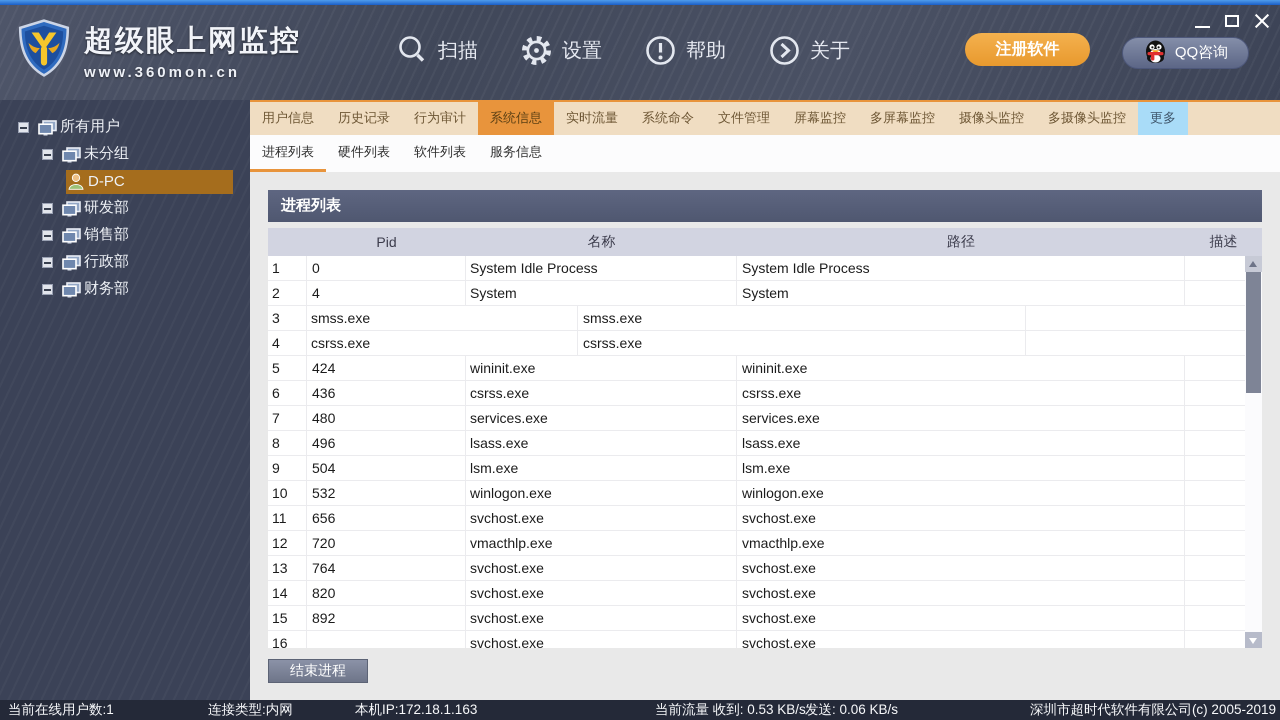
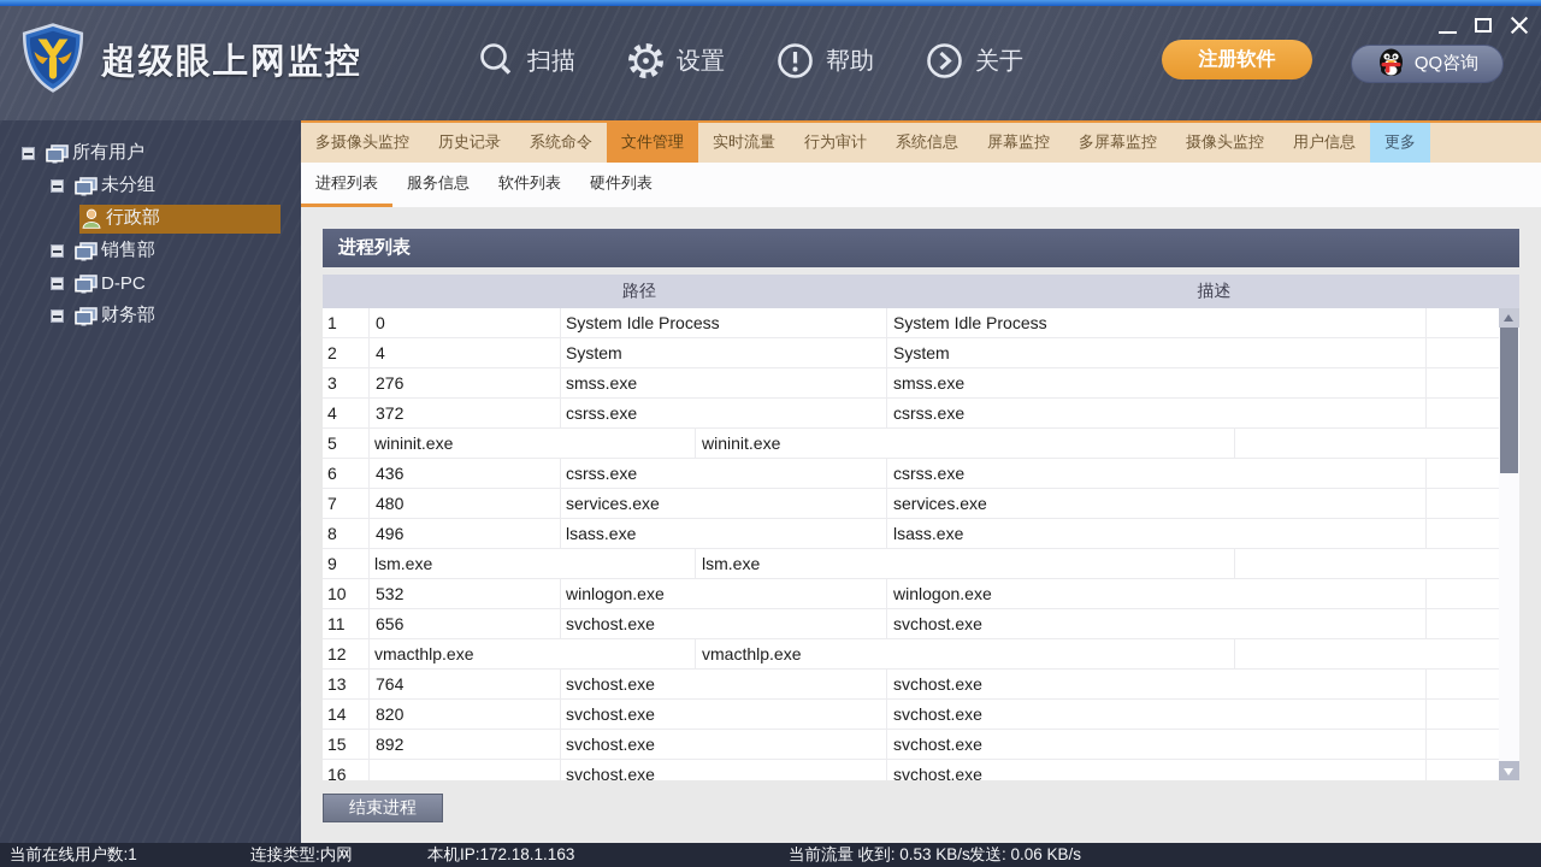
  超级眼上网监控
- www.360mon.cn
  扫描
  设置
  帮助
  关于
  注册软件
  QQ咨询
  所有用户
  未分组
- D-PC
+ 行政部
- 研发部
  销售部
- 行政部
+ D-PC
  财务部
- 用户信息
+ 多摄像头监控
  历史记录
- 行为审计
+ 系统命令
- 系统信息
+ 文件管理
  实时流量
- 系统命令
+ 行为审计
- 文件管理
+ 系统信息
  屏幕监控
  多屏幕监控
  摄像头监控
- 多摄像头监控
+ 用户信息
  更多
  进程列表
- 硬件列表
+ 服务信息
  软件列表
- 服务信息
+ 硬件列表
  进程列表
- Pid
- 名称
  路径
  描述
  1
  0
  System Idle Process
  System Idle Process
  2
  4
  System
  System
  3
+ 276
  smss.exe
  smss.exe
  4
+ 372
  csrss.exe
  csrss.exe
  5
- 424
  wininit.exe
  wininit.exe
  6
  436
  csrss.exe
  csrss.exe
  7
  480
  services.exe
  services.exe
  8
  496
  lsass.exe
  lsass.exe
  9
- 504
  lsm.exe
  lsm.exe
  10
  532
  winlogon.exe
  winlogon.exe
  11
  656
  svchost.exe
  svchost.exe
  12
- 720
  vmacthlp.exe
  vmacthlp.exe
  13
  764
  svchost.exe
  svchost.exe
  14
  820
  svchost.exe
  svchost.exe
  15
  892
  svchost.exe
  svchost.exe
  16
  svchost.exe
  svchost.exe
  结束进程
  当前在线用户数:1
  连接类型:内网
  本机IP:172.18.1.163
  当前流量 收到: 0.53 KB/s
  发送: 0.06 KB/s
- 深圳市超时代软件有限公司(c) 2005-2019
